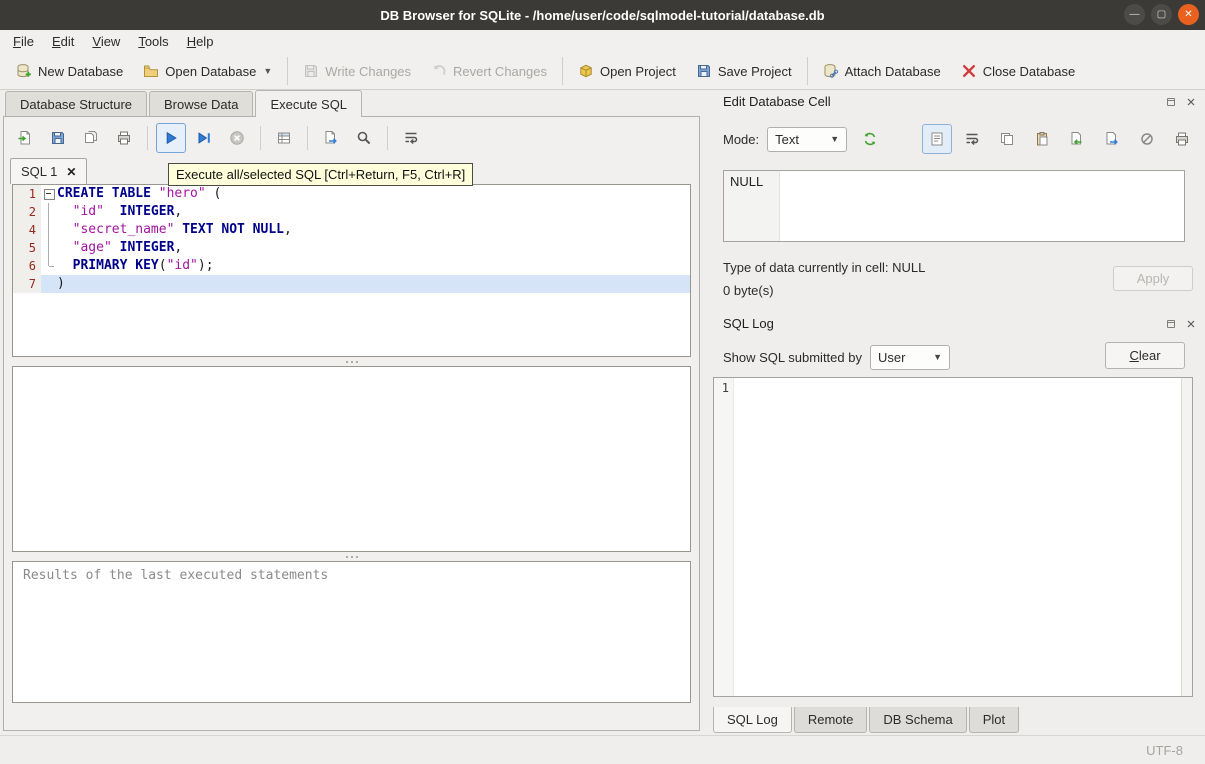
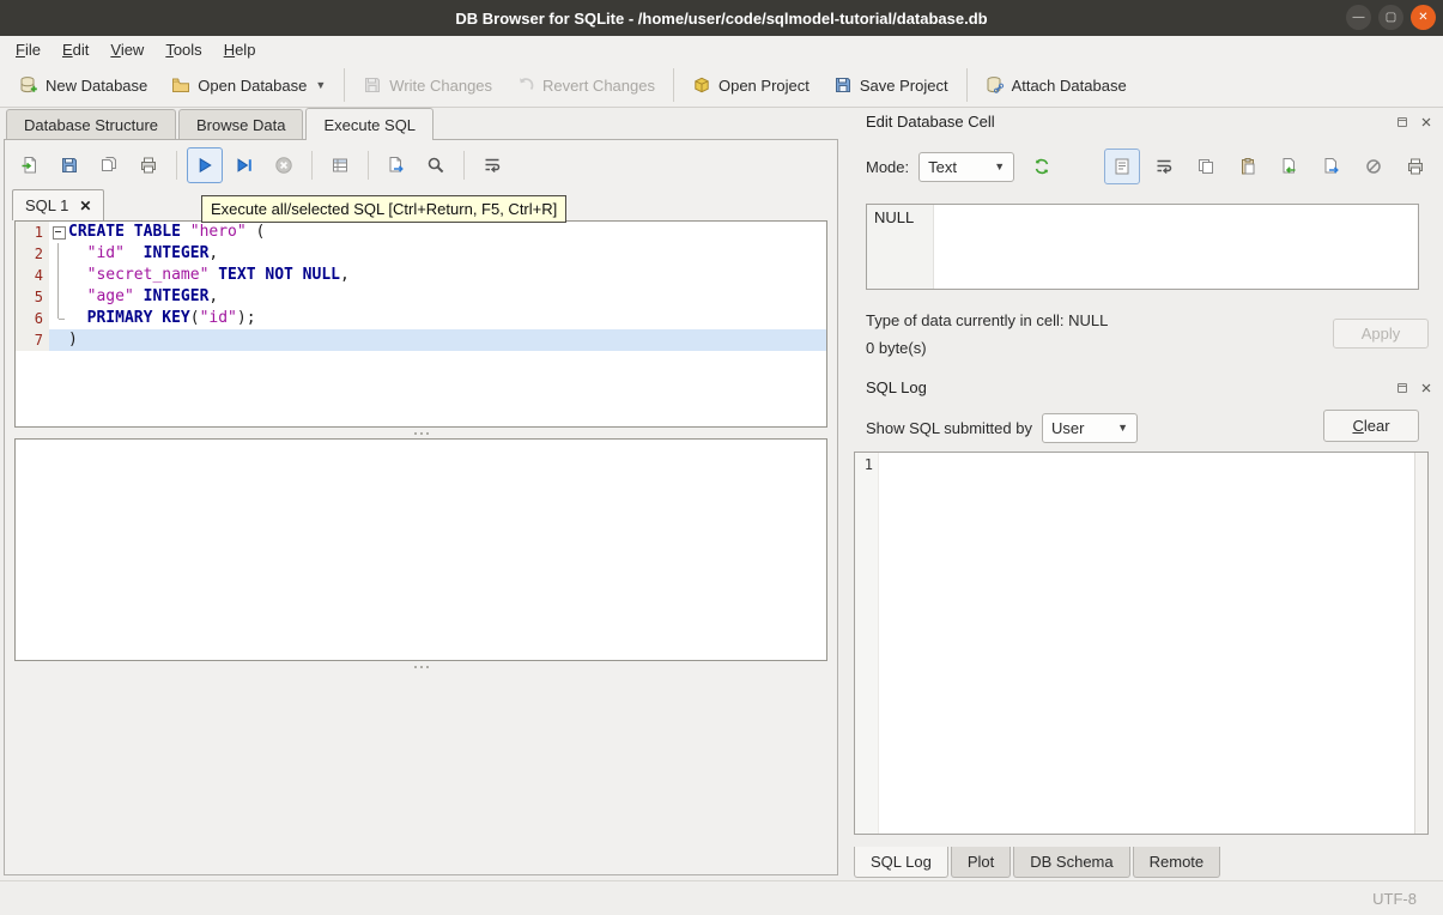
  DB Browser for SQLite - /home/user/code/sqlmodel-tutorial/database.db
  —
  ▢
  ✕
  File
  Edit
  View
  Tools
  Help
  New Database
  Open Database
  ▼
  Write Changes
  Revert Changes
  Open Project
  Save Project
  Attach Database
- Close Database
  Database Structure
  Browse Data
  Execute SQL
  SQL 1
  ✕
  1
  CREATE TABLE "hero" (
  2
  "id" INTEGER,
  4
  "secret_name" TEXT NOT NULL,
  5
  "age" INTEGER,
  6
  PRIMARY KEY("id");
  7
  )
- Results of the last executed statements
  Edit Database Cell
  Mode:
  Text
  ▼
  NULL
  Type of data currently in cell: NULL
  0 byte(s)
  Apply
  SQL Log
  Show SQL submitted by
  User
  ▼
  Clear
  1
  SQL Log
- Remote
+ Plot
  DB Schema
- Plot
+ Remote
  Execute all/selected SQL [Ctrl+Return, F5, Ctrl+R]
  UTF-8
